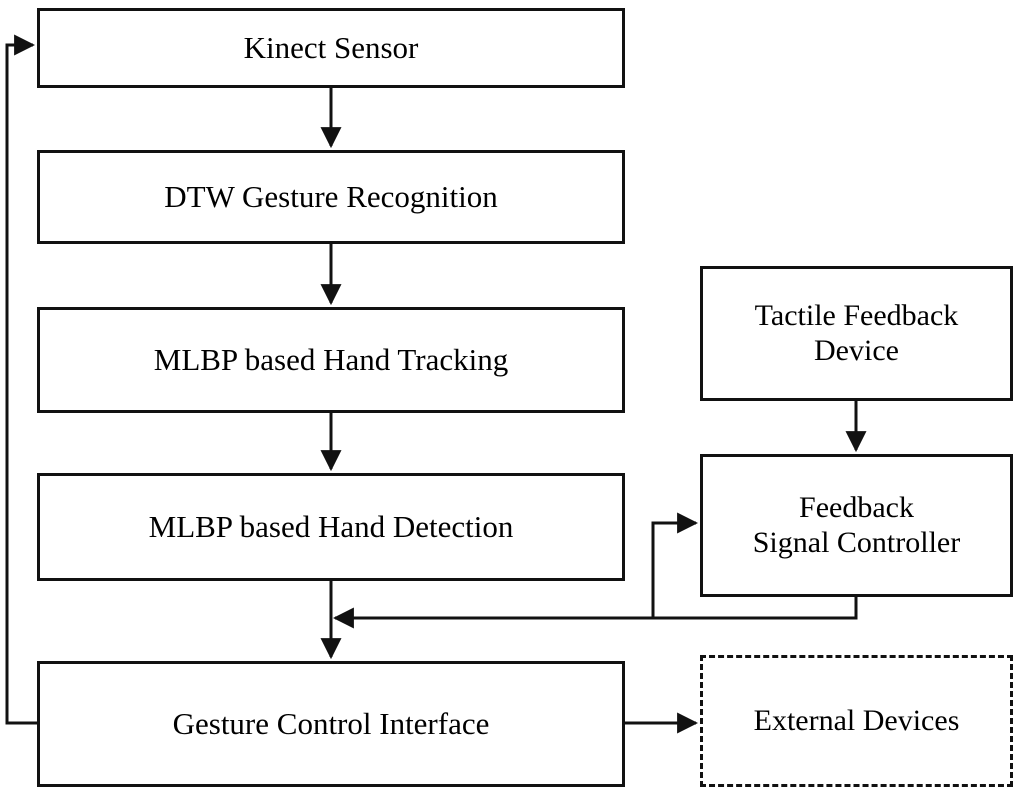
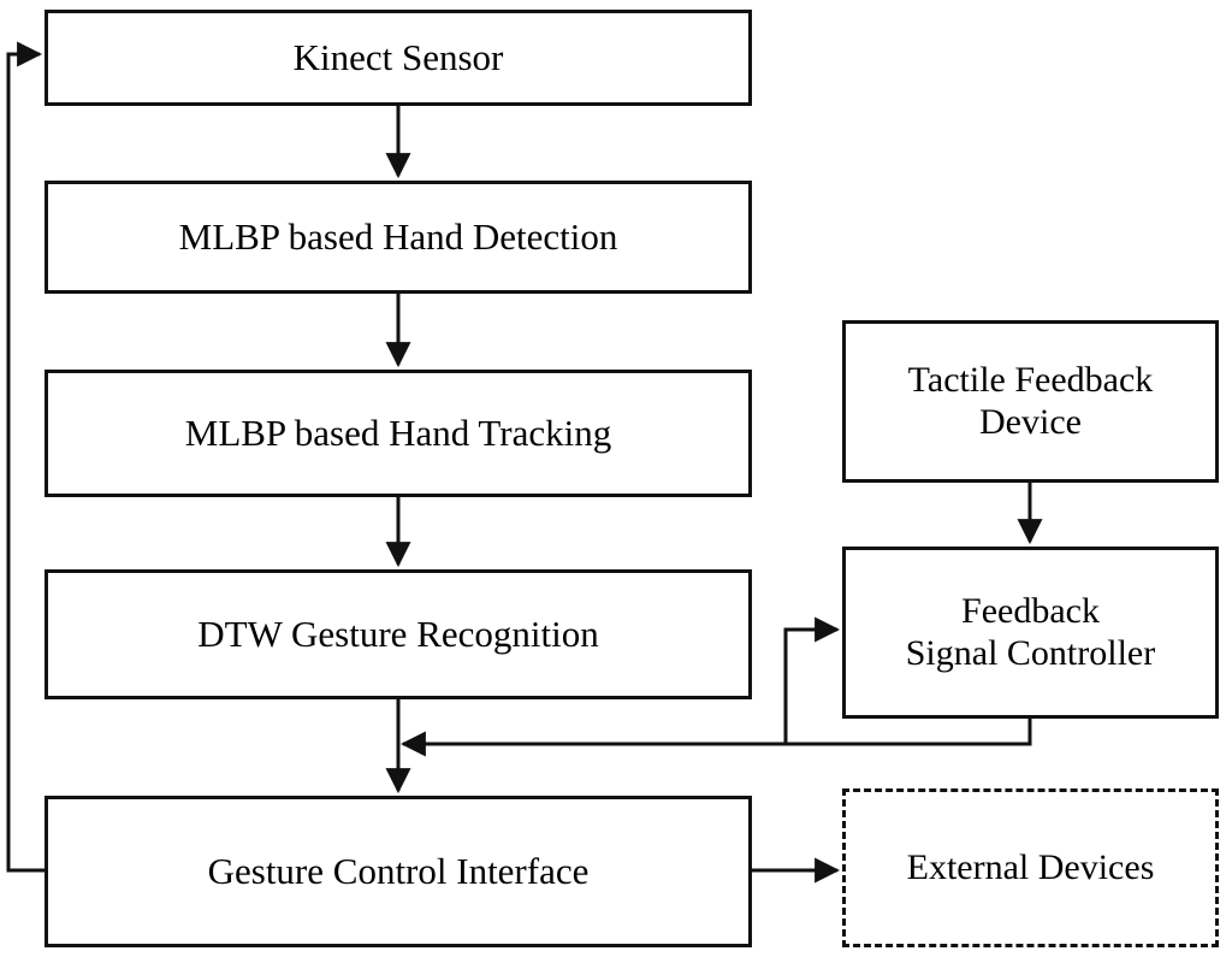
  Kinect Sensor
- DTW Gesture Recognition
+ MLBP based Hand Detection
  MLBP based Hand Tracking
- MLBP based Hand Detection
+ DTW Gesture Recognition
  Gesture Control Interface
  Tactile Feedback
  Device
  Feedback
  Signal Controller
  External Devices
